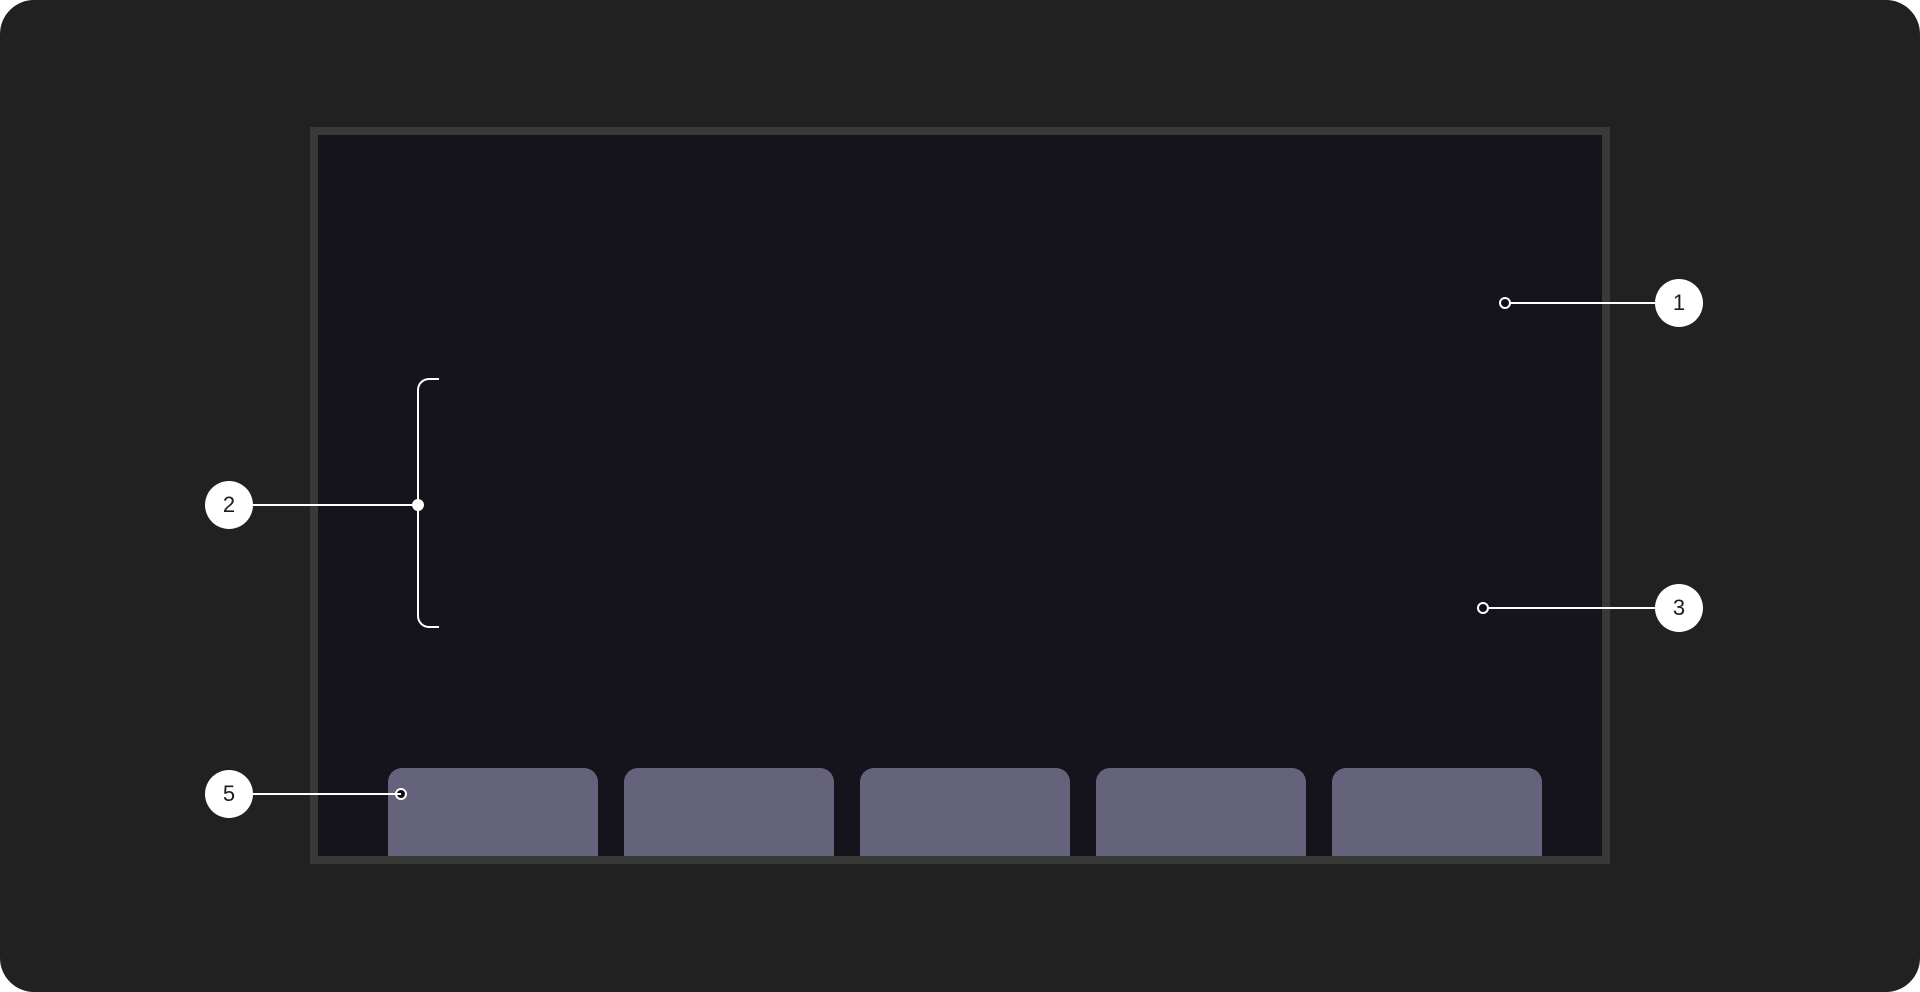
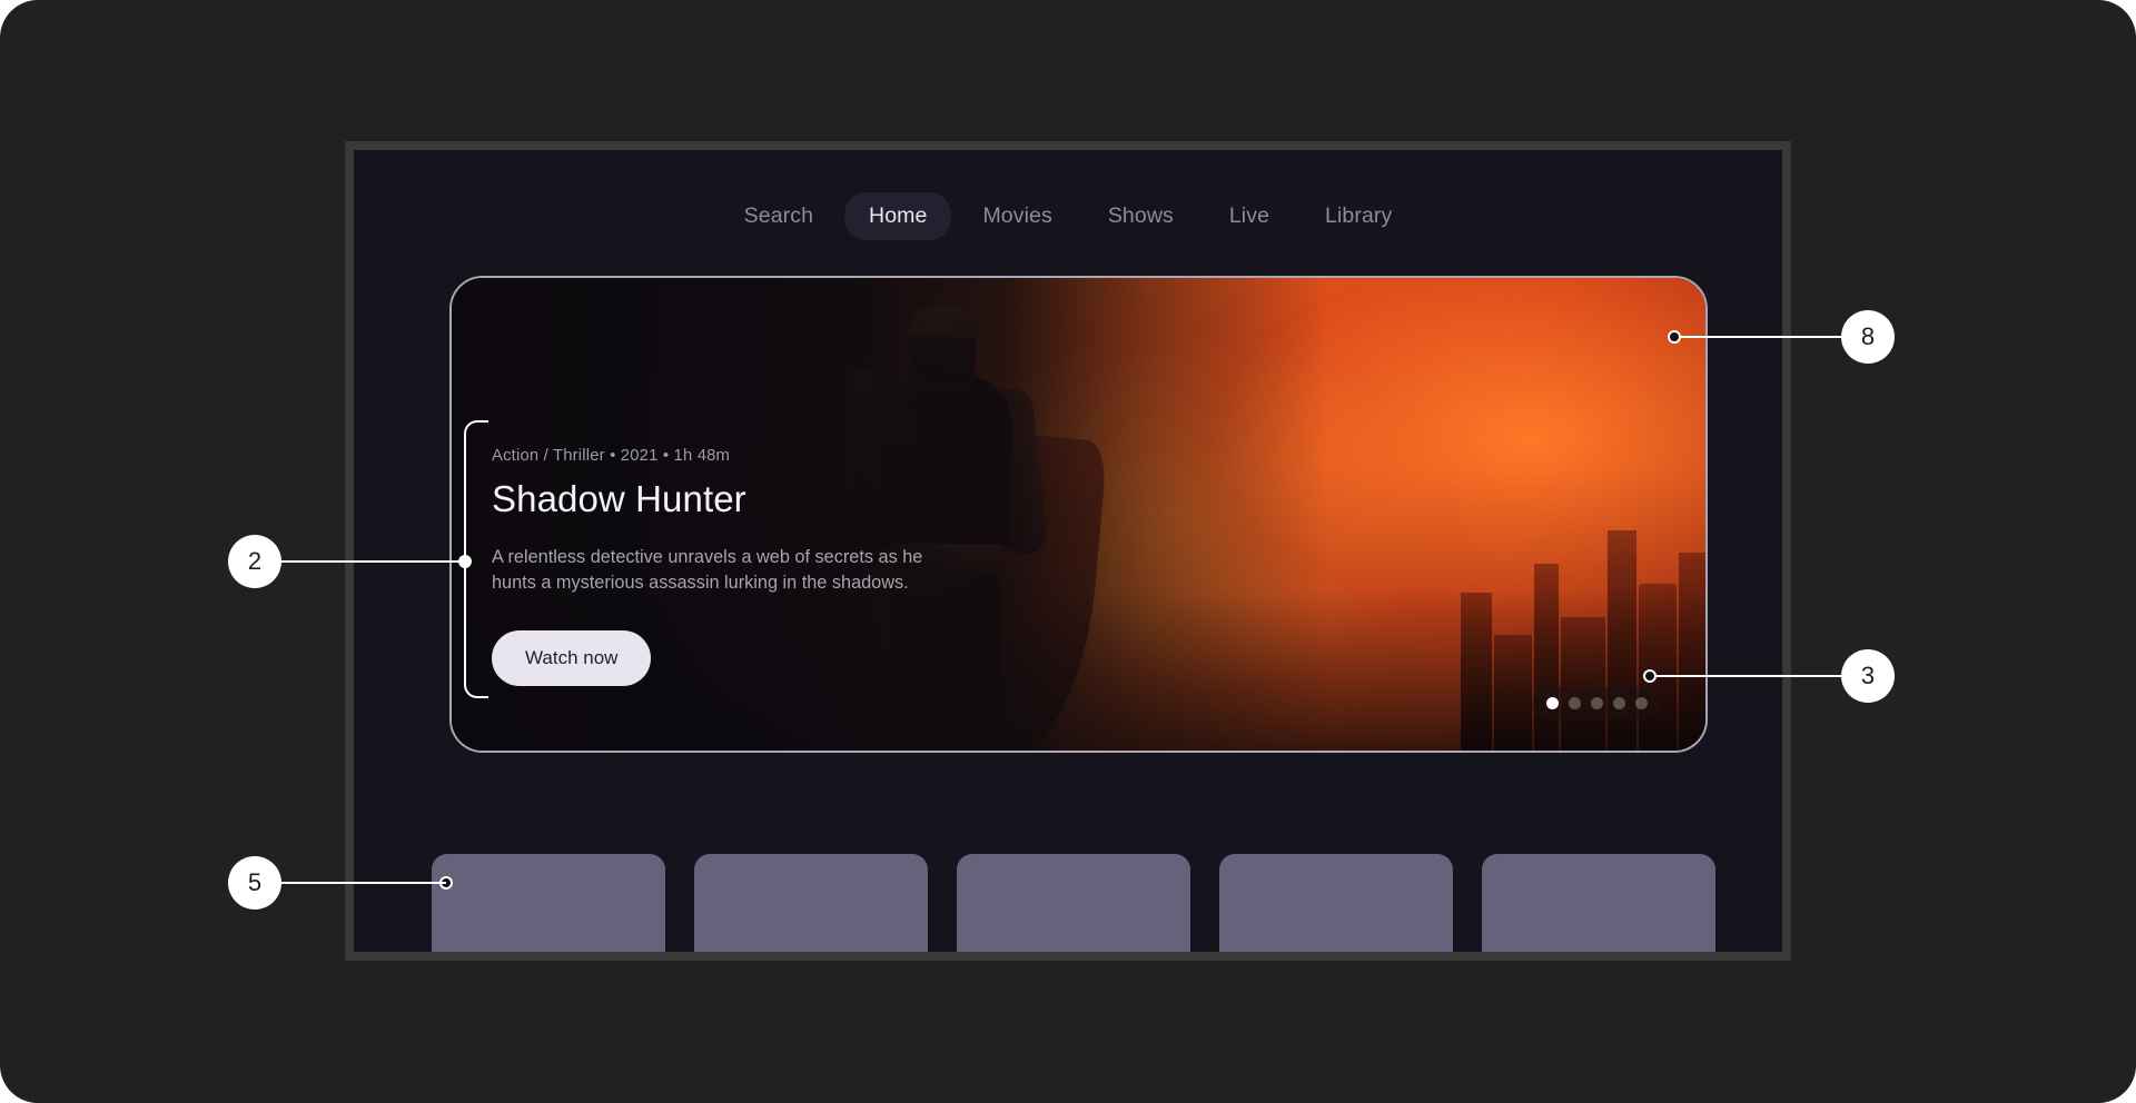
+ Search
+ Home
+ Movies
+ Shows
+ Live
+ Library
+ Action / Thriller • 2021 • 1h 48m
+ Shadow Hunter
+ A relentless detective unravels a web of secrets as he hunts a mysterious assassin lurking in the shadows.
+ Watch now
- 1
+ 8
  2
  3
  5
